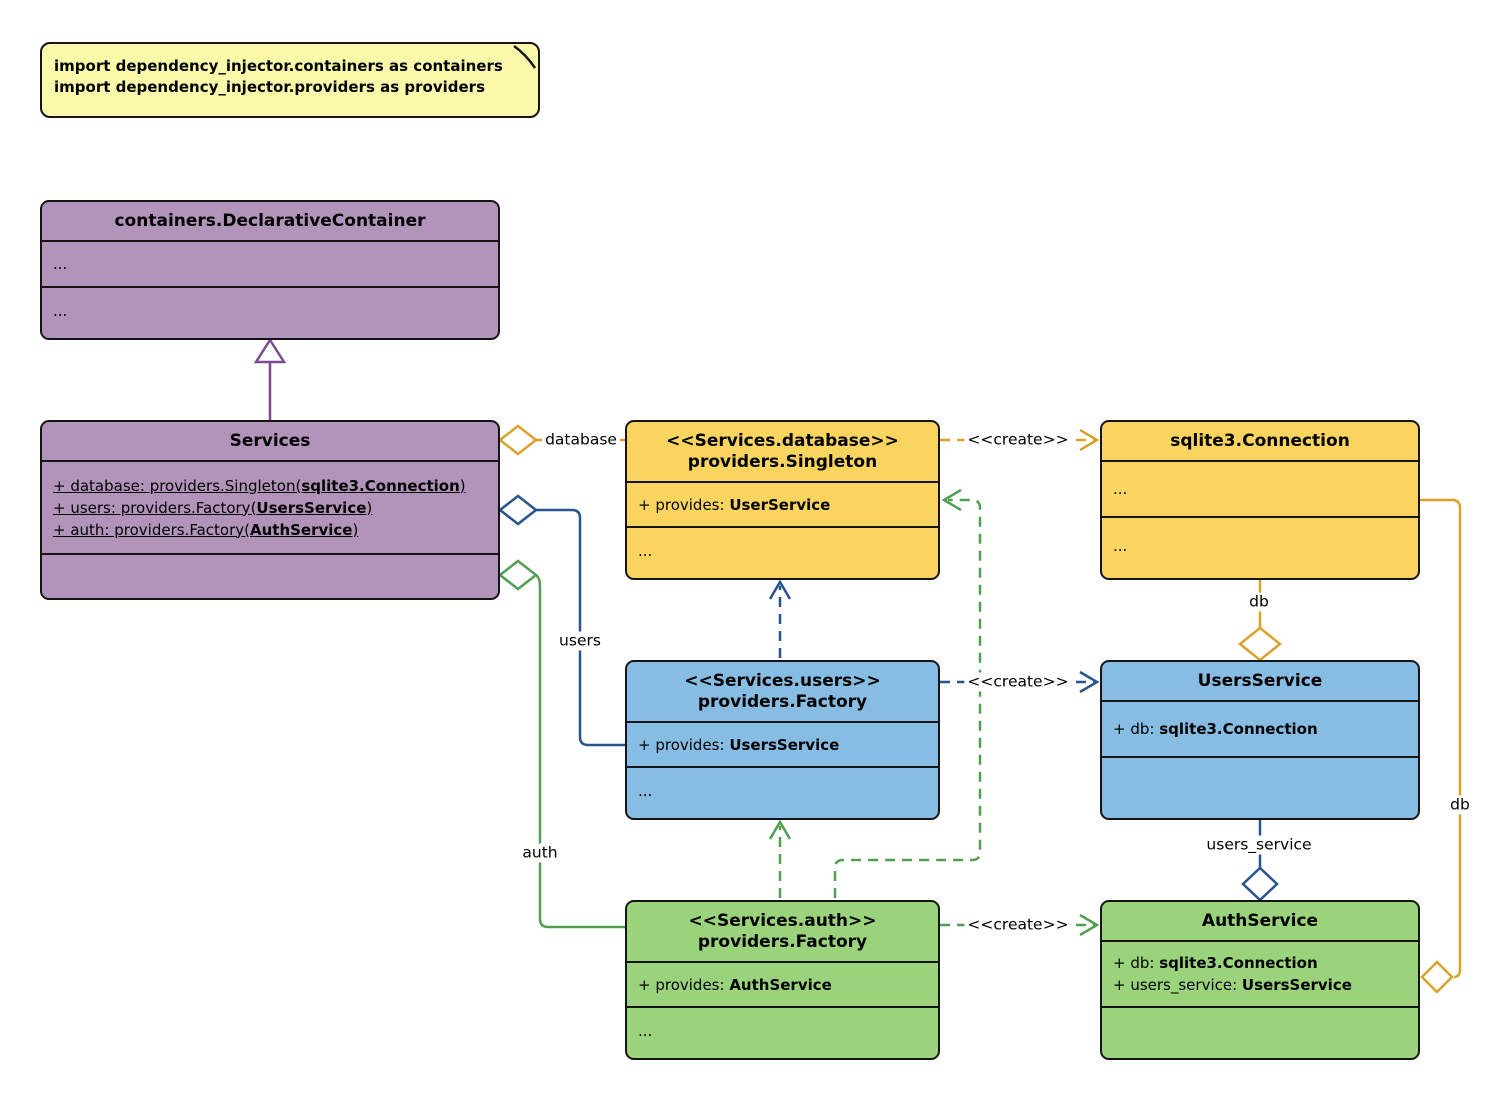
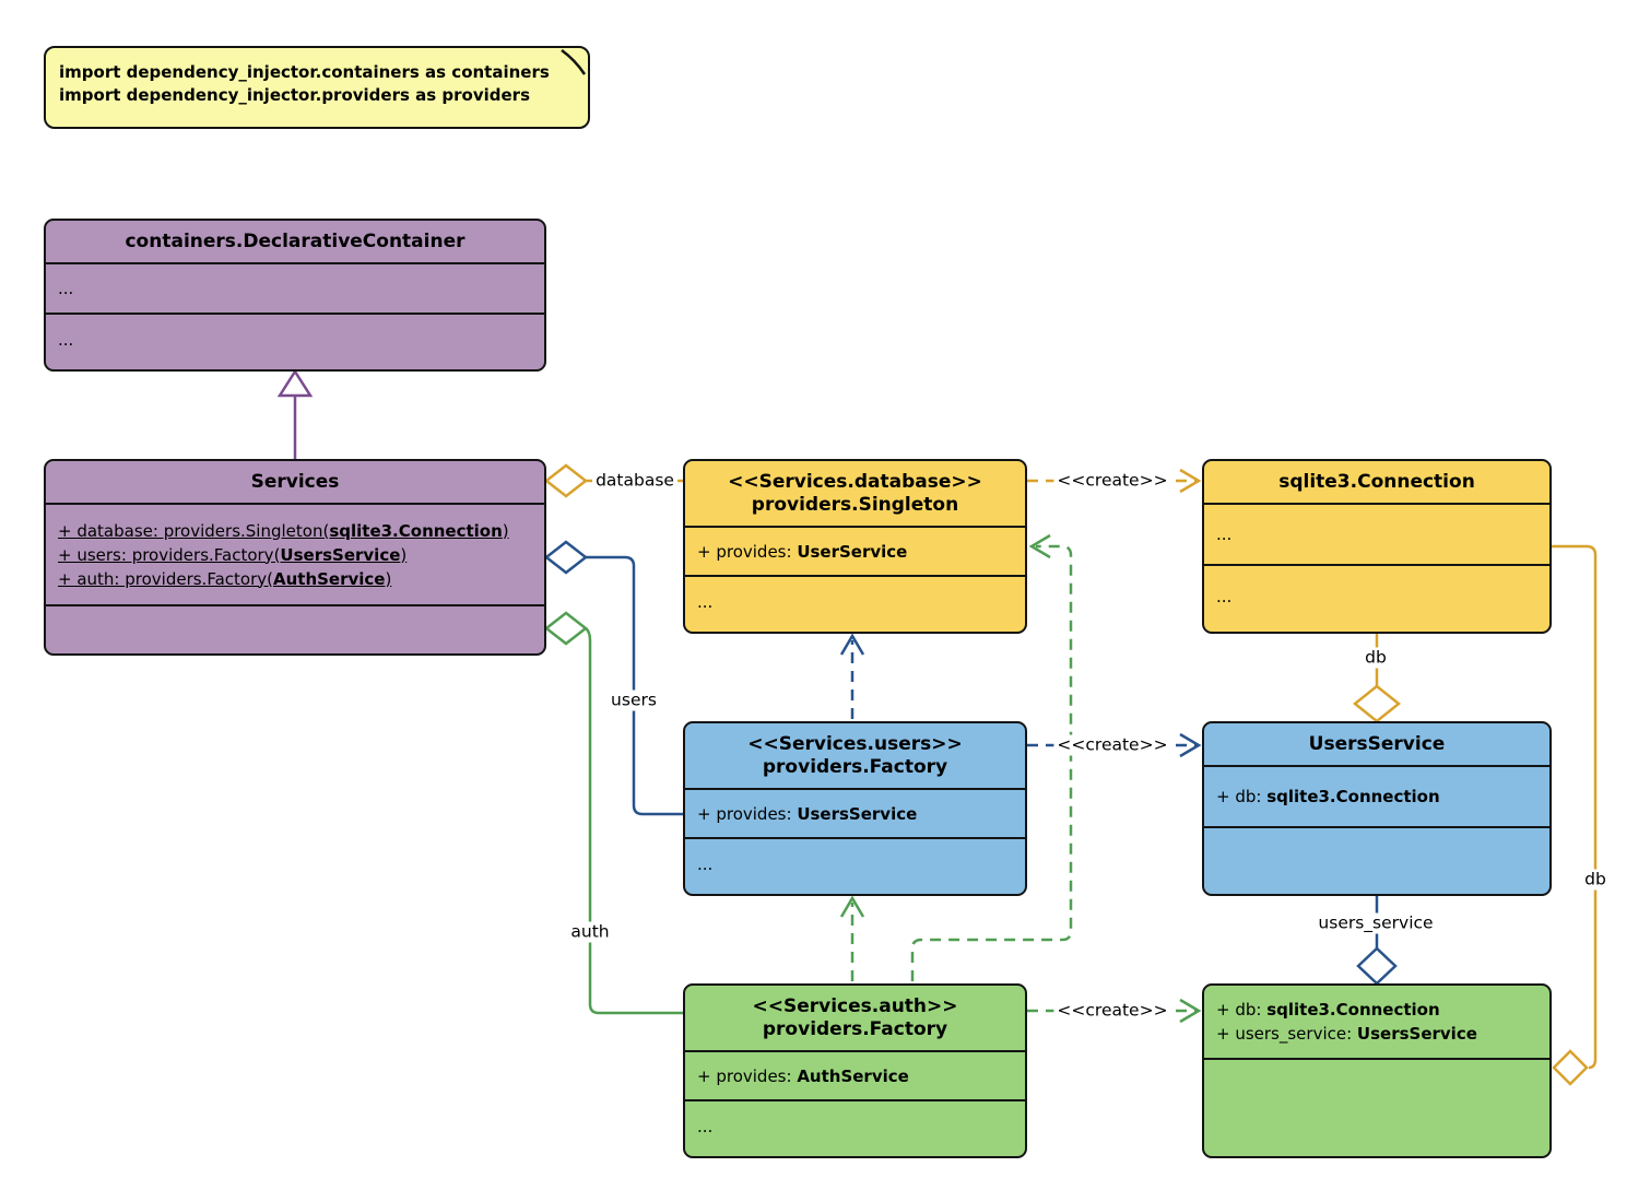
  import dependency_injector.containers as containers
  import dependency_injector.providers as providers
  containers.DeclarativeContainer
  ...
  ...
  Services
  + database: providers.Singleton(sqlite3.Connection)
  + users: providers.Factory(UsersService)
  + auth: providers.Factory(AuthService)
  <<Services.database>>
  providers.Singleton
  + provides: UserService
  ...
  sqlite3.Connection
  ...
  ...
  <<Services.users>>
  providers.Factory
  + provides: UsersService
  ...
  UsersService
  + db: sqlite3.Connection
  <<Services.auth>>
  providers.Factory
  + provides: AuthService
  ...
- AuthService
  + db: sqlite3.Connection
  + users_service: UsersService
  database
  <<create>>
  users
  auth
  <<create>>
  <<create>>
  db
  db
  users_service
